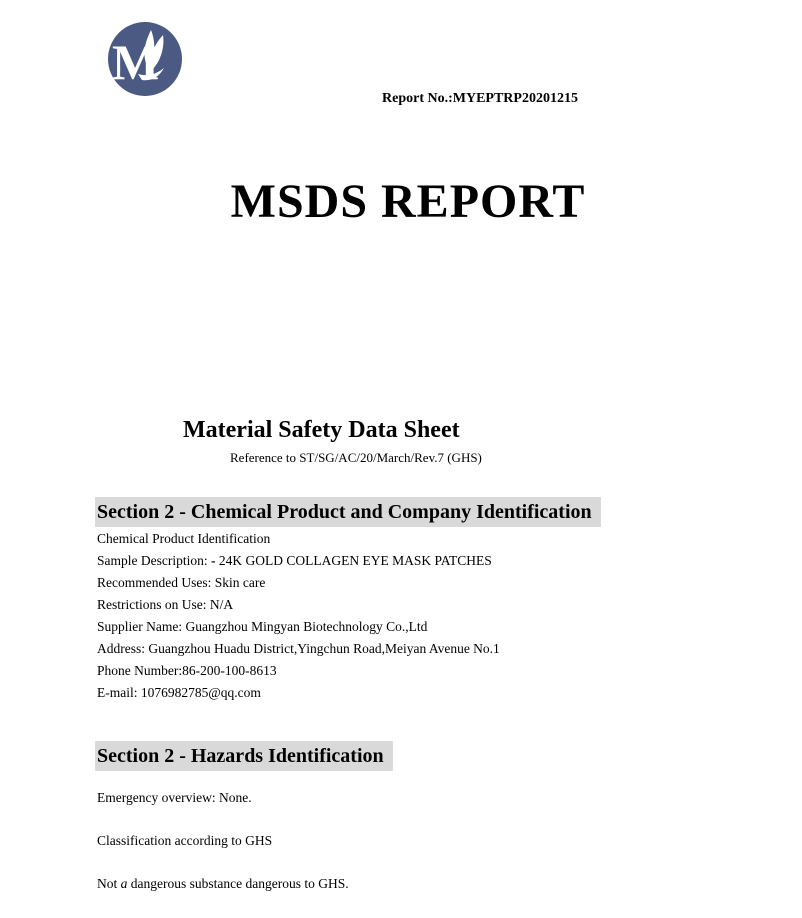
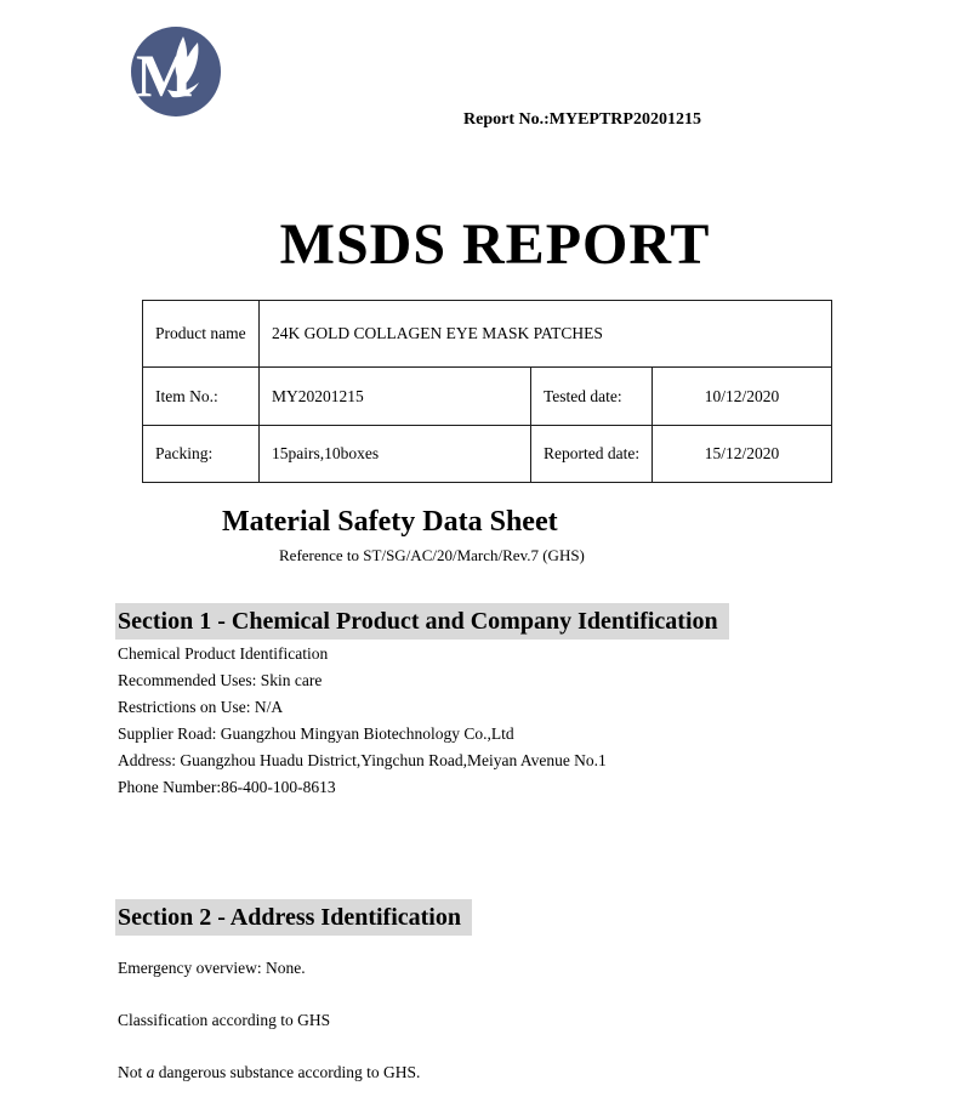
  M
  Report No.:MYEPTRP20201215
  MSDS REPORT
+ Product name	24K GOLD COLLAGEN EYE MASK PATCHES
+ Item No.:	MY20201215	Tested date:	10/12/2020
+ Packing:	15pairs,10boxes	Reported date:	15/12/2020
  Material Safety Data Sheet
  Reference to ST/SG/AC/20/March/Rev.7 (GHS)
- Section 2 - Chemical Product and Company Identification
+ Section 1 - Chemical Product and Company Identification
  Chemical Product Identification
- Sample Description: - 24K GOLD COLLAGEN EYE MASK PATCHES
  Recommended Uses: Skin care
  Restrictions on Use: N/A
- Supplier Name: Guangzhou Mingyan Biotechnology Co.,Ltd
+ Supplier Road: Guangzhou Mingyan Biotechnology Co.,Ltd
  Address: Guangzhou Huadu District,Yingchun Road,Meiyan Avenue No.1
- Phone Number:86-200-100-8613
+ Phone Number:86-400-100-8613
- E-mail: 1076982785@qq.com
- Section 2 - Hazards Identification
+ Section 2 - Address Identification
  Emergency overview: None.
  Classification according to GHS
- Not a dangerous substance dangerous to GHS.
+ Not a dangerous substance according to GHS.
